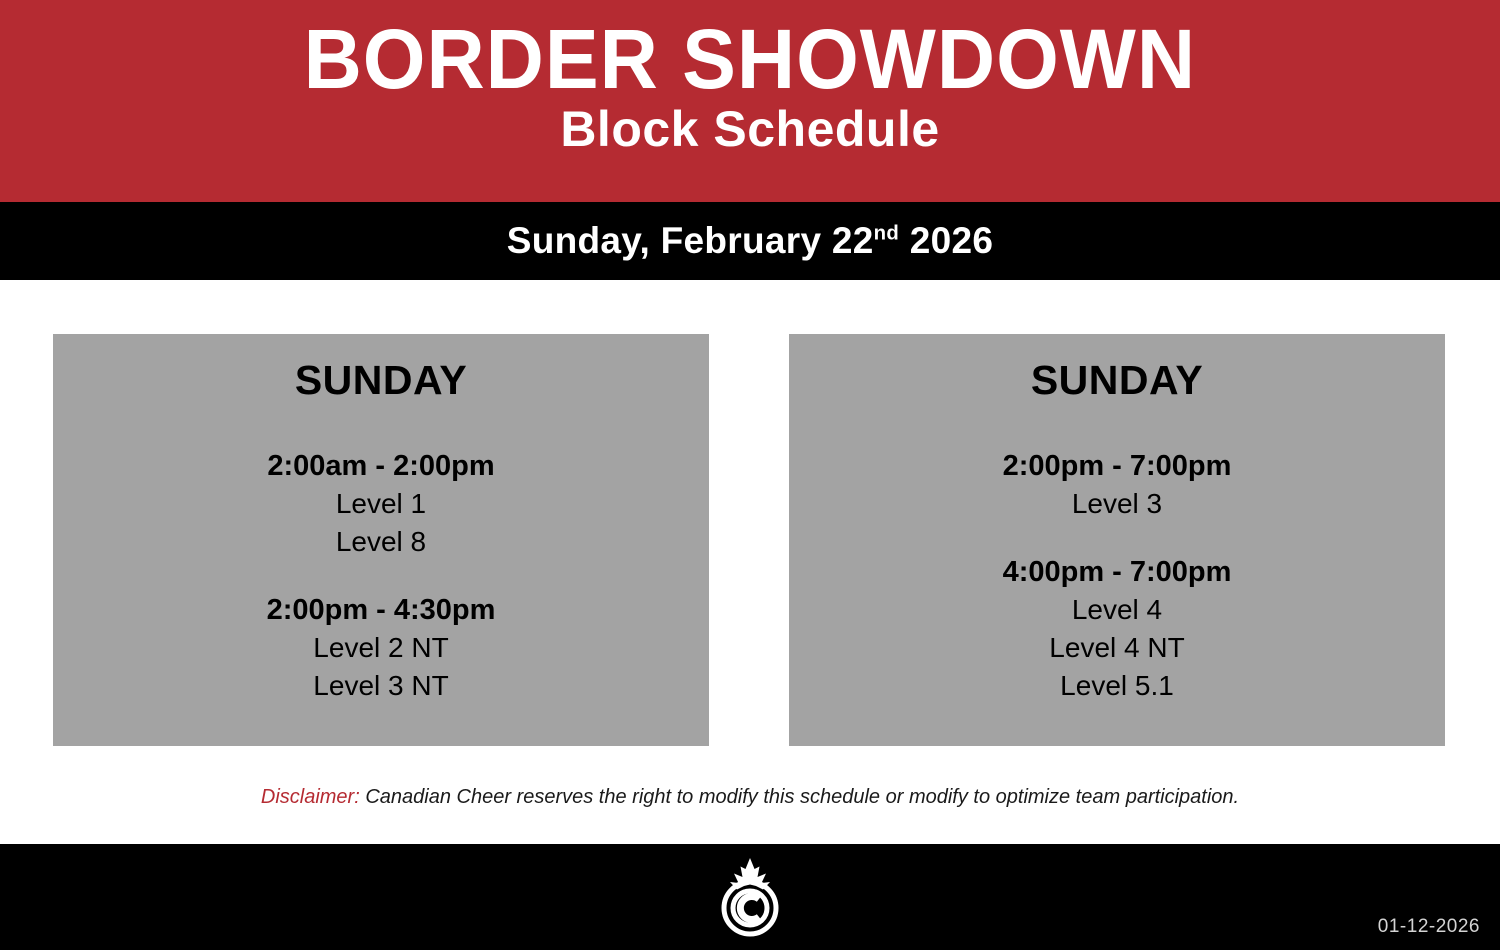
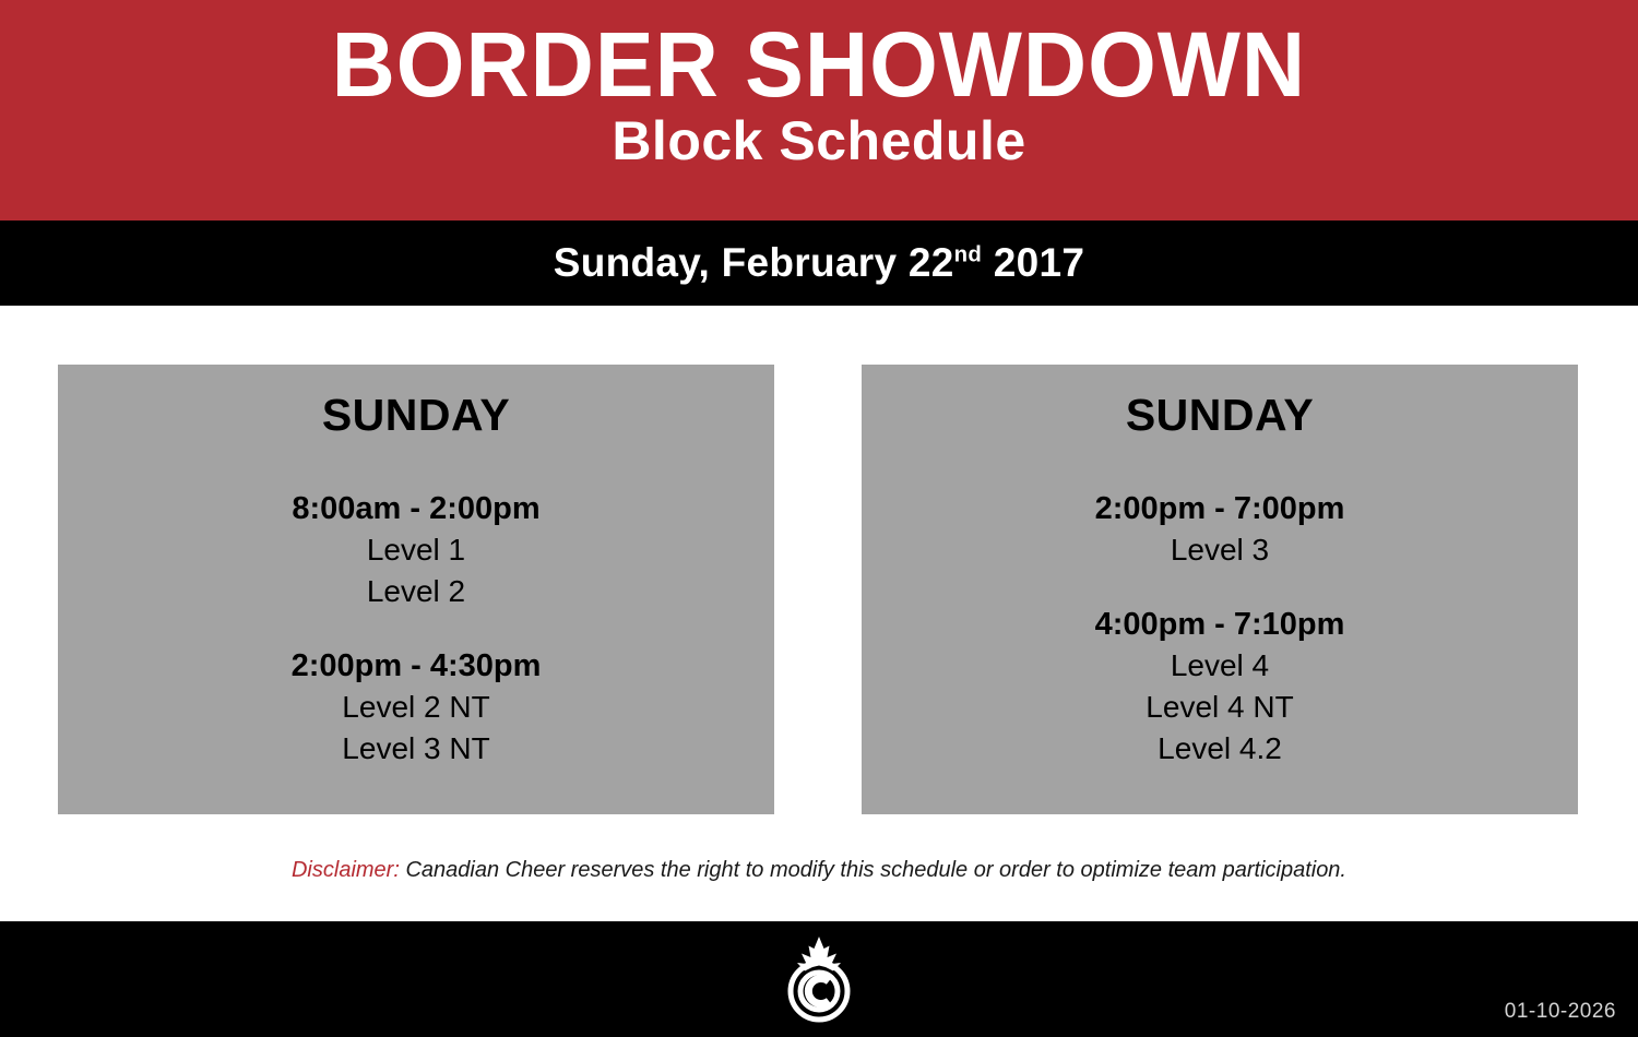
  BORDER SHOWDOWN
  Block Schedule
- Sunday, February 22nd 2026
+ Sunday, February 22nd 2017
  SUNDAY
- 2:00am - 2:00pm
+ 8:00am - 2:00pm
  Level 1
- Level 8
+ Level 2
  2:00pm - 4:30pm
  Level 2 NT
  Level 3 NT
  SUNDAY
  2:00pm - 7:00pm
  Level 3
- 4:00pm - 7:00pm
+ 4:00pm - 7:10pm
  Level 4
  Level 4 NT
- Level 5.1
+ Level 4.2
- Disclaimer: Canadian Cheer reserves the right to modify this schedule or modify to optimize team participation.
+ Disclaimer: Canadian Cheer reserves the right to modify this schedule or order to optimize team participation.
- 01-12-2026
+ 01-10-2026
